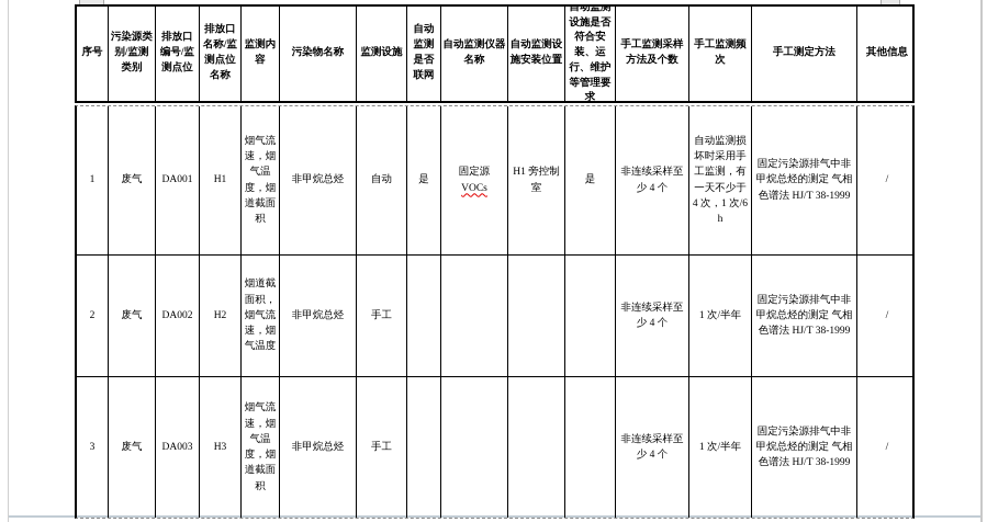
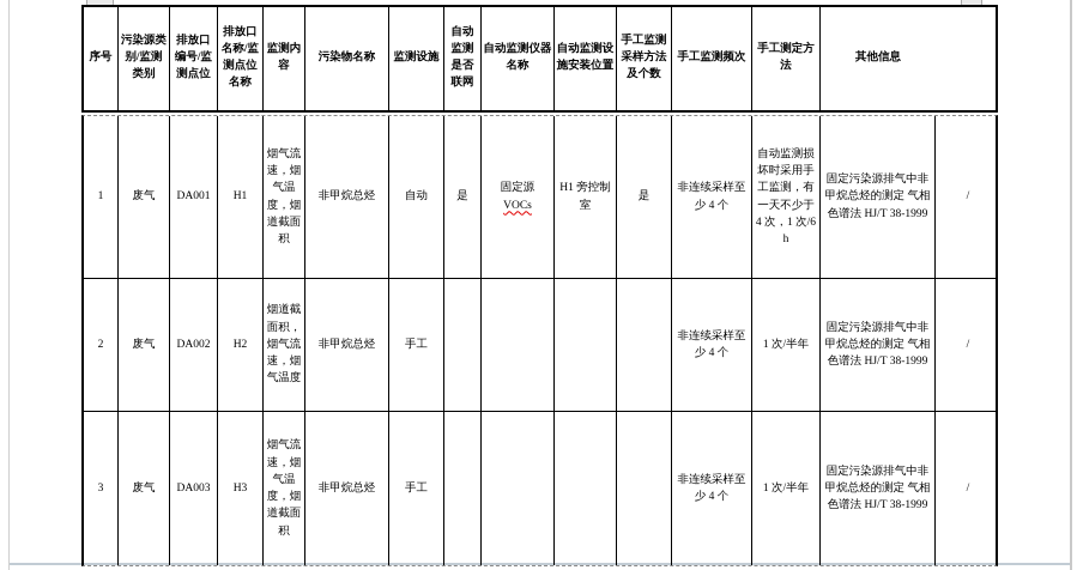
  序号
  污染源类别/监测类别
  排放口编号/监测点位
  排放口名称/监测点位名称
  监测内容
  污染物名称
  监测设施
  自动监测是否联网
  自动监测仪器名称
  自动监测设施安装位置
- 自动监测设施是否符合安装、运行、维护等管理要求
  手工监测采样方法及个数
  手工监测频次
  手工测定方法
  其他信息
  1
  废气
  DA001
  H1
  烟气流速，烟气温度，烟道截面积
  非甲烷总烃
  自动
  是
  固定源
  VOCs
  H1 旁控制室
  是
  非连续采样至少 4 个
  自动监测损坏时采用手工监测，有一天不少于 4 次，1 次/6h
  固定污染源排气中非甲烷总烃的测定 气相色谱法 HJ/T 38-1999
  /
  2
  废气
  DA002
  H2
  烟道截面积，烟气流速，烟气温度
  非甲烷总烃
  手工
  非连续采样至少 4 个
  1 次/半年
  固定污染源排气中非甲烷总烃的测定 气相色谱法 HJ/T 38-1999
  /
  3
  废气
  DA003
  H3
  烟气流速，烟气温度，烟道截面积
  非甲烷总烃
  手工
  非连续采样至少 4 个
  1 次/半年
  固定污染源排气中非甲烷总烃的测定 气相色谱法 HJ/T 38-1999
  /
